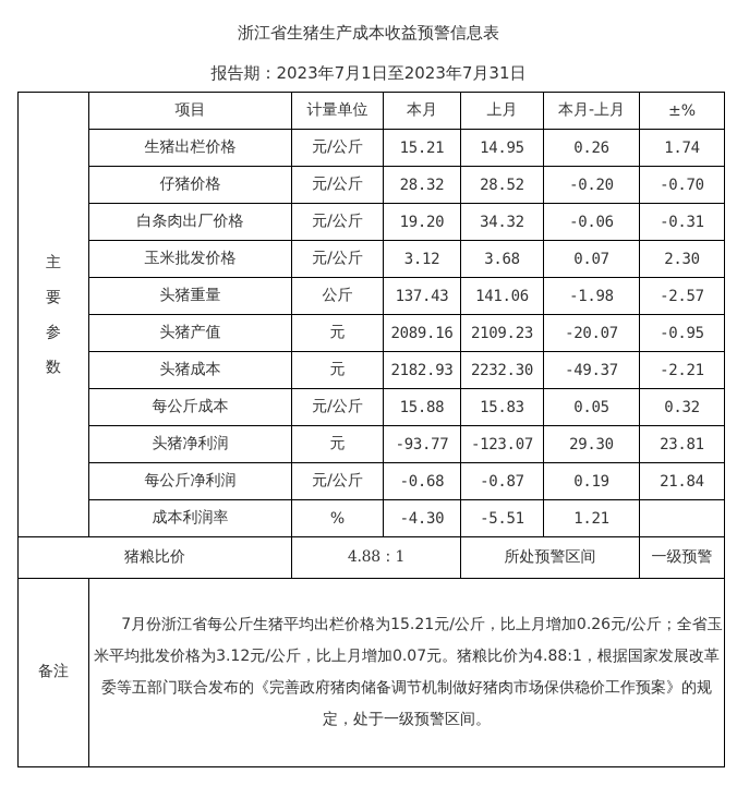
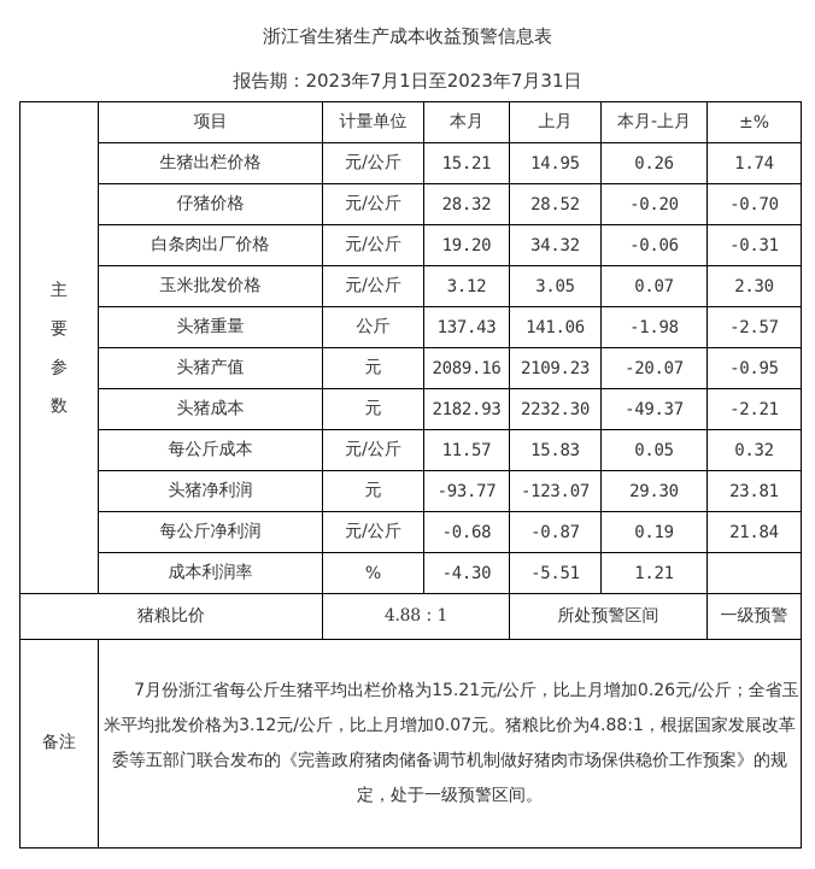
  浙江省生猪生产成本收益预警信息表
  报告期：2023年7月1日至2023年7月31日
  主 要 参 数	项目	计量单位	本月	上月	本月-上月	±%
  生猪出栏价格	元/公斤	15.21	14.95	0.26	1.74
  仔猪价格	元/公斤	28.32	28.52	-0.20	-0.70
  白条肉出厂价格	元/公斤	19.20	34.32	-0.06	-0.31
- 玉米批发价格	元/公斤	3.12	3.68	0.07	2.30
+ 玉米批发价格	元/公斤	3.12	3.05	0.07	2.30
  头猪重量	公斤	137.43	141.06	-1.98	-2.57
  头猪产值	元	2089.16	2109.23	-20.07	-0.95
  头猪成本	元	2182.93	2232.30	-49.37	-2.21
- 每公斤成本	元/公斤	15.88	15.83	0.05	0.32
+ 每公斤成本	元/公斤	11.57	15.83	0.05	0.32
  头猪净利润	元	-93.77	-123.07	29.30	23.81
  每公斤净利润	元/公斤	-0.68	-0.87	0.19	21.84
  成本利润率	%	-4.30	-5.51	1.21
  猪粮比价	4.88：1	所处预警区间	一级预警
  备注	7月份浙江省每公斤生猪平均出栏价格为15.21元/公斤，比上月增加0.26元/公斤；全省玉米平均批发价格为3.12元/公斤，比上月增加0.07元。猪粮比价为4.88:1，根据国家发展改革委等五部门联合发布的《完善政府猪肉储备调节机制做好猪肉市场保供稳价工作预案》的规定，处于一级预警区间。
